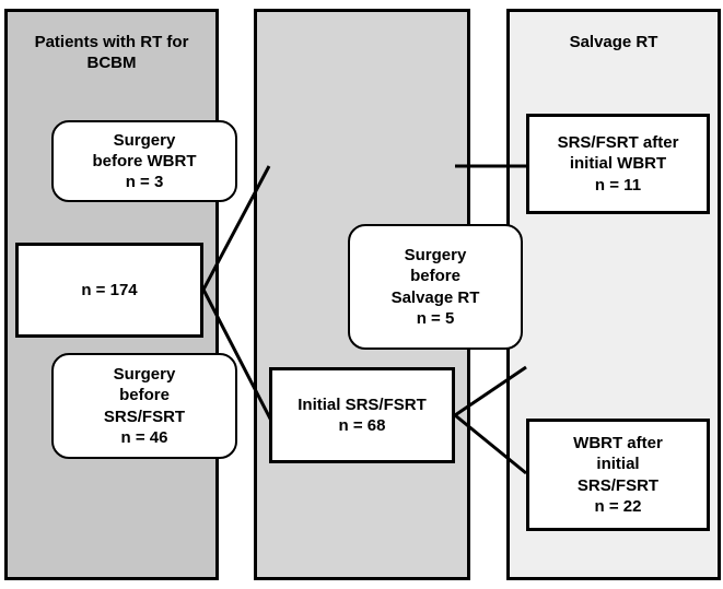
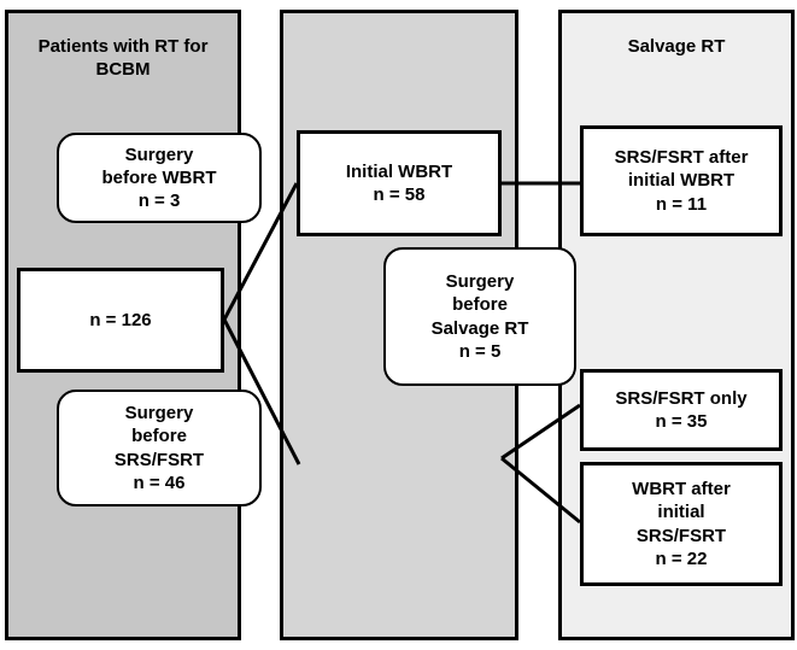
  Patients with RT for BCBM
  Salvage RT
  Surgery
  before WBRT
  n = 3
- n = 174
+ n = 126
  Surgery
  before
  SRS/FSRT
  n = 46
+ Initial WBRT
+ n = 58
  Surgery
  before
  Salvage RT
  n = 5
- Initial SRS/FSRT
- n = 68
  SRS/FSRT after
  initial WBRT
  n = 11
+ SRS/FSRT only
+ n = 35
  WBRT after
  initial
  SRS/FSRT
  n = 22
